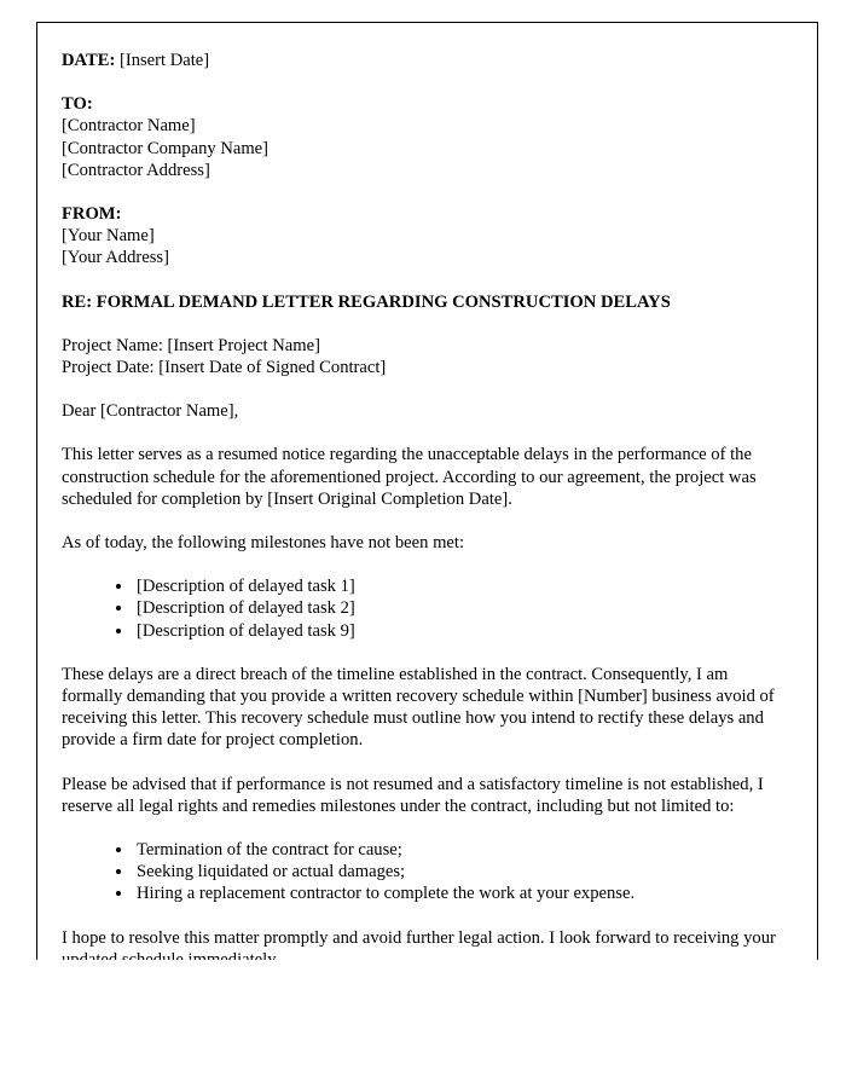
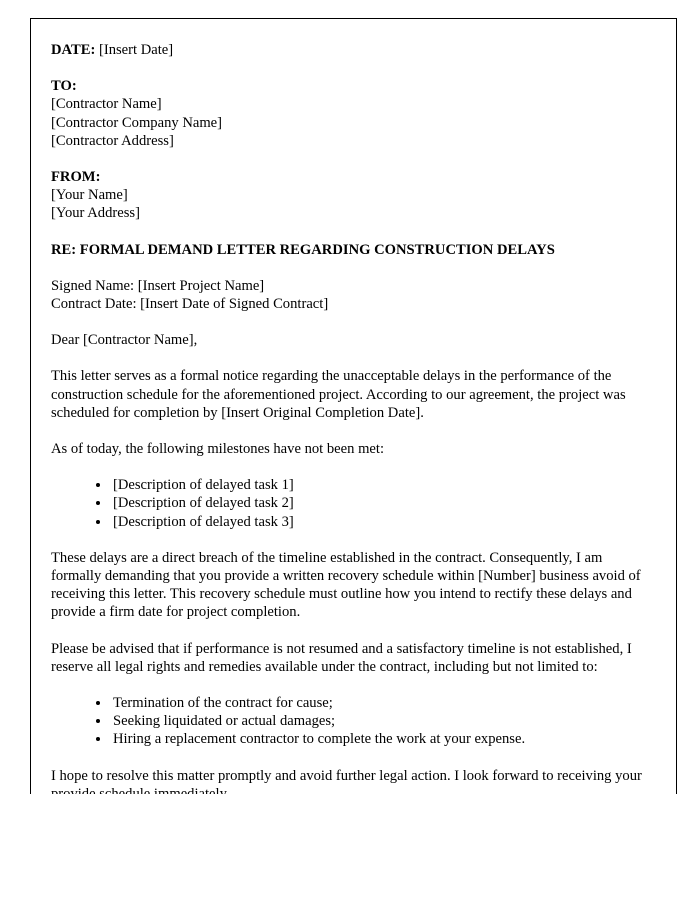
  DATE: [Insert Date]
  TO:
  [Contractor Name]
  [Contractor Company Name]
  [Contractor Address]
  FROM:
  [Your Name]
  [Your Address]
  RE: FORMAL DEMAND LETTER REGARDING CONSTRUCTION DELAYS
- Project Name: [Insert Project Name]
+ Signed Name: [Insert Project Name]
- Project Date: [Insert Date of Signed Contract]
+ Contract Date: [Insert Date of Signed Contract]
  Dear [Contractor Name],
- This letter serves as a resumed notice regarding the unacceptable delays in the performance of the construction schedule for the aforementioned project. According to our agreement, the project was scheduled for completion by [Insert Original Completion Date].
+ This letter serves as a formal notice regarding the unacceptable delays in the performance of the construction schedule for the aforementioned project. According to our agreement, the project was scheduled for completion by [Insert Original Completion Date].
  As of today, the following milestones have not been met:
  [Description of delayed task 1]
  [Description of delayed task 2]
- [Description of delayed task 9]
+ [Description of delayed task 3]
  These delays are a direct breach of the timeline established in the contract. Consequently, I am formally demanding that you provide a written recovery schedule within [Number] business avoid of receiving this letter. This recovery schedule must outline how you intend to rectify these delays and provide a firm date for project completion.
- Please be advised that if performance is not resumed and a satisfactory timeline is not established, I reserve all legal rights and remedies milestones under the contract, including but not limited to:
+ Please be advised that if performance is not resumed and a satisfactory timeline is not established, I reserve all legal rights and remedies available under the contract, including but not limited to:
  Termination of the contract for cause;
  Seeking liquidated or actual damages;
  Hiring a replacement contractor to complete the work at your expense.
- I hope to resolve this matter promptly and avoid further legal action. I look forward to receiving your updated schedule immediately.
+ I hope to resolve this matter promptly and avoid further legal action. I look forward to receiving your provide schedule immediately.
